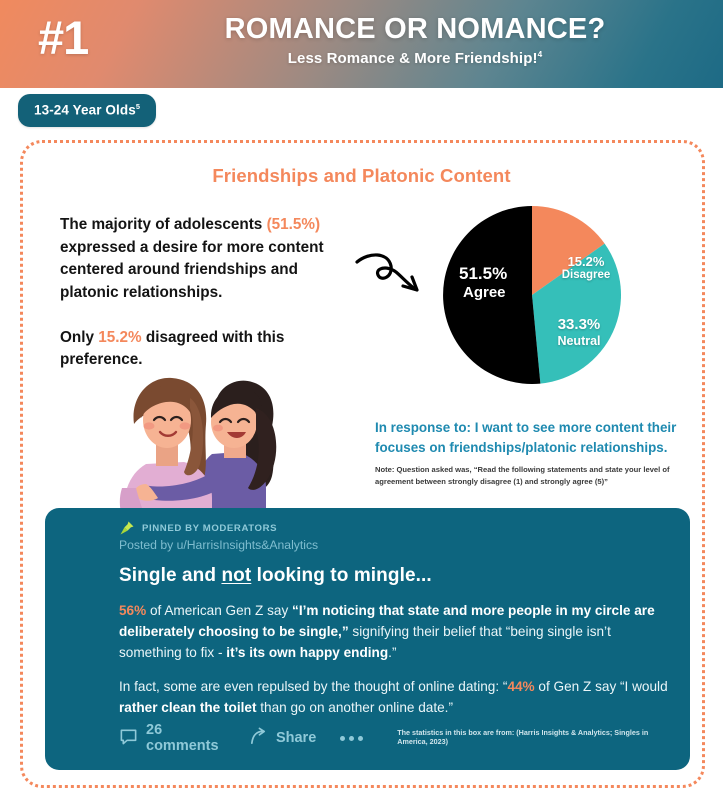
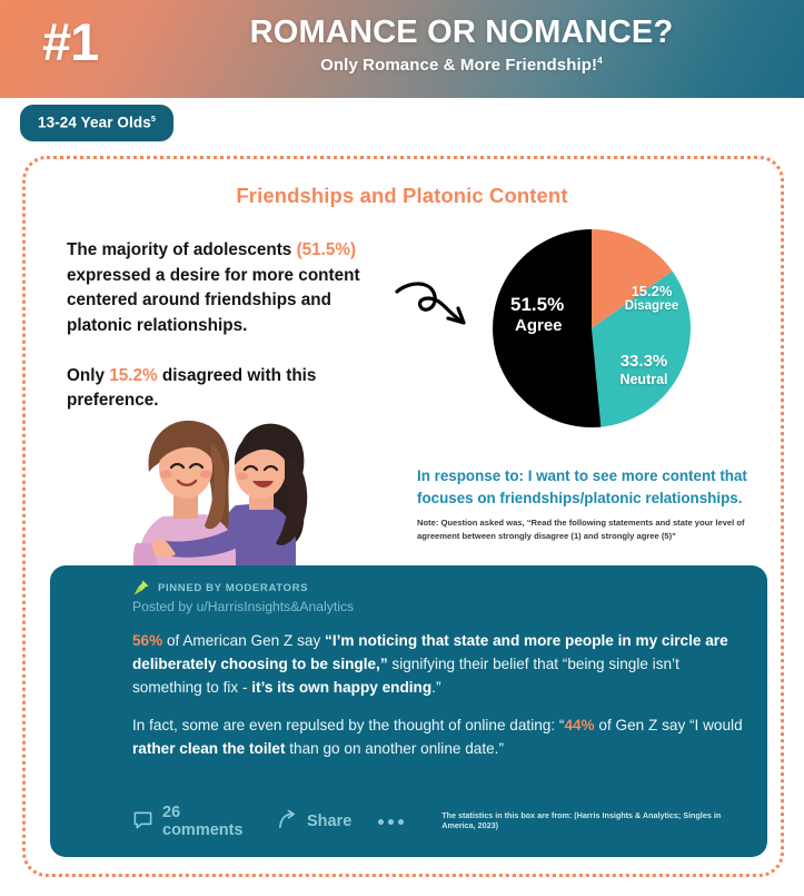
  #1
  ROMANCE OR NOMANCE?
- Less Romance & More Friendship!4
+ Only Romance & More Friendship!4
  13-24 Year Olds5
  Friendships and Platonic Content
  The majority of adolescents (51.5%) expressed a desire for more content centered around friendships and platonic relationships.
  Only 15.2% disagreed with this preference.
  51.5%
  Agree
  15.2%
  Disagree
  33.3%
  Neutral
- In response to: I want to see more content their focuses on friendships/platonic relationships.
+ In response to: I want to see more content that focuses on friendships/platonic relationships.
  Note: Question asked was, “Read the following statements and state your level of agreement between strongly disagree (1) and strongly agree (5)”
  PINNED BY MODERATORS
  Posted by u/HarrisInsights&Analytics
- Single and not looking to mingle...
  56% of American Gen Z say “I’m noticing that state and more people in my circle are deliberately choosing to be single,” signifying their belief that “being single isn’t something to fix - it’s its own happy ending.”
  In fact, some are even repulsed by the thought of online dating: “44% of Gen Z say “I would rather clean the toilet than go on another online date.”
  26 comments
  Share
  The statistics in this box are from: (Harris Insights & Analytics; Singles in America, 2023)
